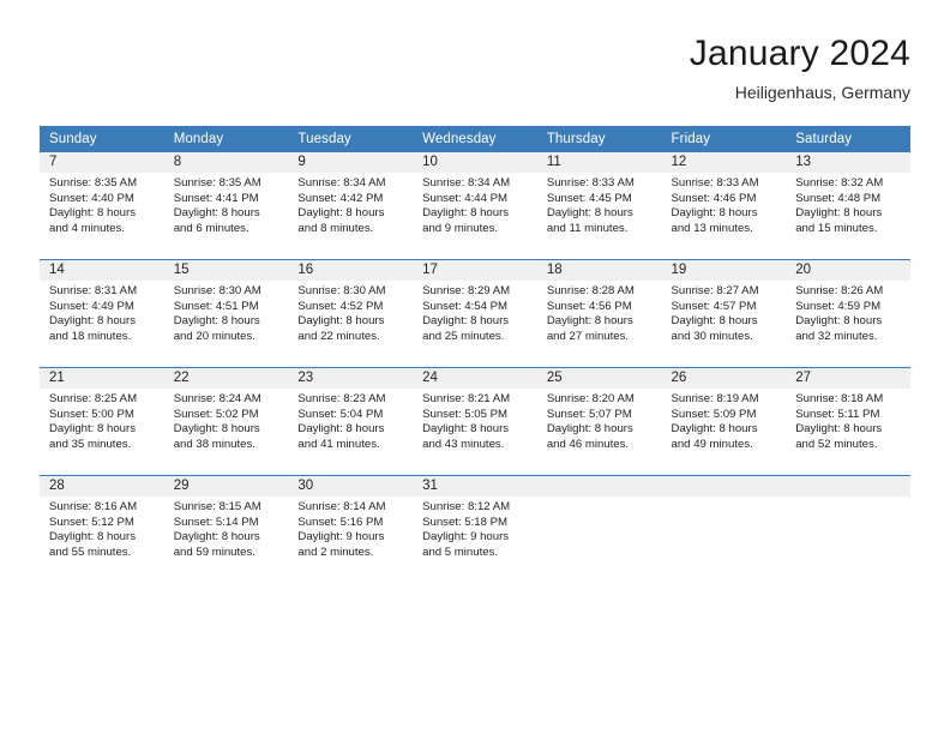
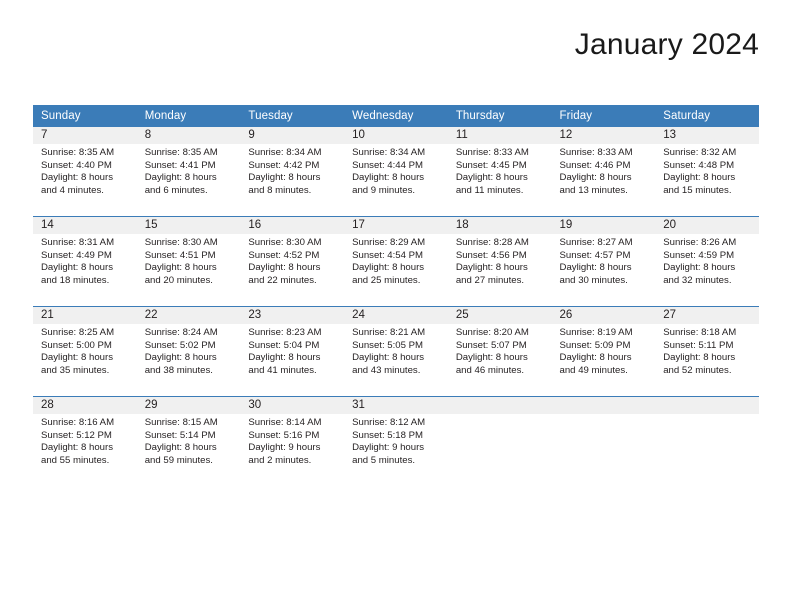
  January 2024
- Heiligenhaus, Germany
  Sunday	Monday	Tuesday	Wednesday	Thursday	Friday	Saturday
  7Sunrise: 8:35 AMSunset: 4:40 PMDaylight: 8 hoursand 4 minutes.	8Sunrise: 8:35 AMSunset: 4:41 PMDaylight: 8 hoursand 6 minutes.	9Sunrise: 8:34 AMSunset: 4:42 PMDaylight: 8 hoursand 8 minutes.	10Sunrise: 8:34 AMSunset: 4:44 PMDaylight: 8 hoursand 9 minutes.	11Sunrise: 8:33 AMSunset: 4:45 PMDaylight: 8 hoursand 11 minutes.	12Sunrise: 8:33 AMSunset: 4:46 PMDaylight: 8 hoursand 13 minutes.	13Sunrise: 8:32 AMSunset: 4:48 PMDaylight: 8 hoursand 15 minutes.
  14Sunrise: 8:31 AMSunset: 4:49 PMDaylight: 8 hoursand 18 minutes.	15Sunrise: 8:30 AMSunset: 4:51 PMDaylight: 8 hoursand 20 minutes.	16Sunrise: 8:30 AMSunset: 4:52 PMDaylight: 8 hoursand 22 minutes.	17Sunrise: 8:29 AMSunset: 4:54 PMDaylight: 8 hoursand 25 minutes.	18Sunrise: 8:28 AMSunset: 4:56 PMDaylight: 8 hoursand 27 minutes.	19Sunrise: 8:27 AMSunset: 4:57 PMDaylight: 8 hoursand 30 minutes.	20Sunrise: 8:26 AMSunset: 4:59 PMDaylight: 8 hoursand 32 minutes.
  21Sunrise: 8:25 AMSunset: 5:00 PMDaylight: 8 hoursand 35 minutes.	22Sunrise: 8:24 AMSunset: 5:02 PMDaylight: 8 hoursand 38 minutes.	23Sunrise: 8:23 AMSunset: 5:04 PMDaylight: 8 hoursand 41 minutes.	24Sunrise: 8:21 AMSunset: 5:05 PMDaylight: 8 hoursand 43 minutes.	25Sunrise: 8:20 AMSunset: 5:07 PMDaylight: 8 hoursand 46 minutes.	26Sunrise: 8:19 AMSunset: 5:09 PMDaylight: 8 hoursand 49 minutes.	27Sunrise: 8:18 AMSunset: 5:11 PMDaylight: 8 hoursand 52 minutes.
  28Sunrise: 8:16 AMSunset: 5:12 PMDaylight: 8 hoursand 55 minutes.	29Sunrise: 8:15 AMSunset: 5:14 PMDaylight: 8 hoursand 59 minutes.	30Sunrise: 8:14 AMSunset: 5:16 PMDaylight: 9 hoursand 2 minutes.	31Sunrise: 8:12 AMSunset: 5:18 PMDaylight: 9 hoursand 5 minutes.
